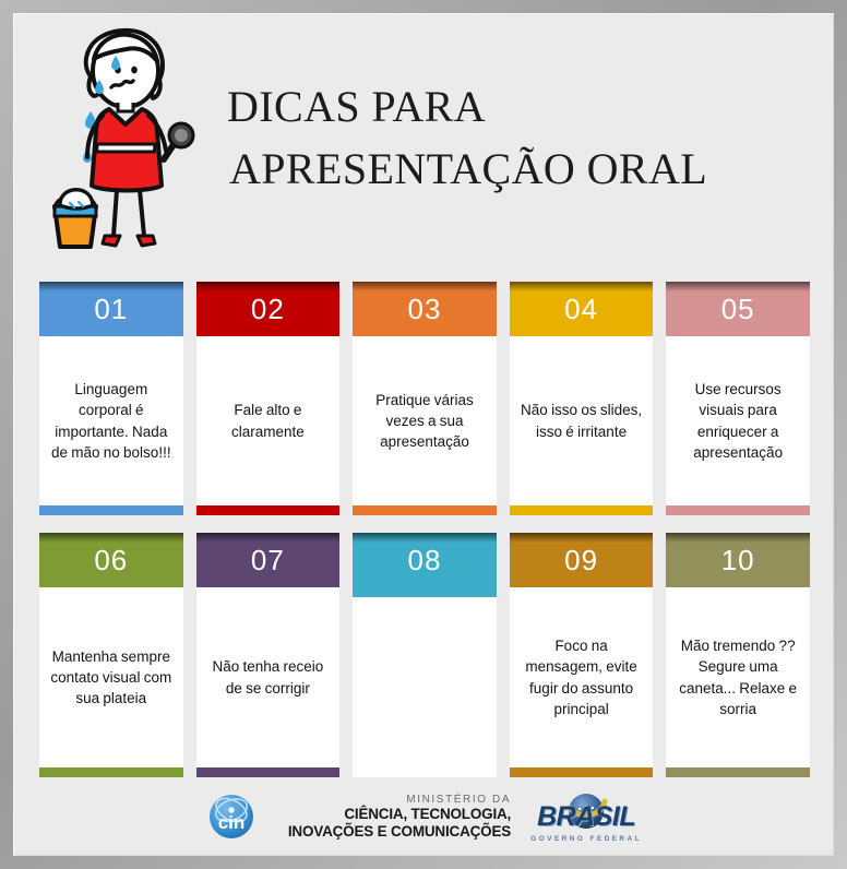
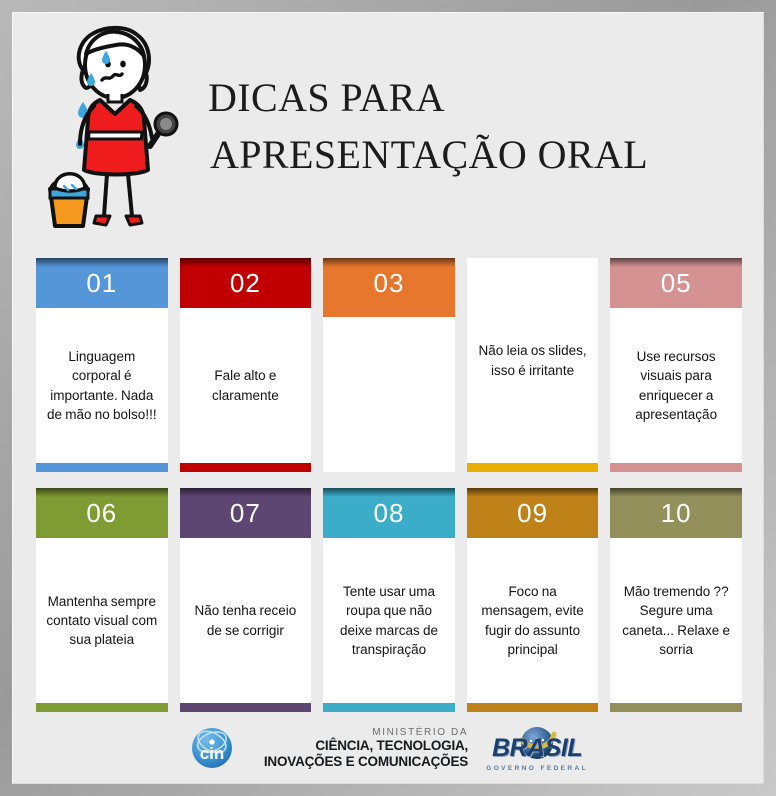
  DICAS PARA
  APRESENTAÇÃO ORAL
  01
  Linguagem corporal é importante. Nada de mão no bolso!!!
  02
  Fale alto e claramente
  03
- Pratique várias vezes a sua apresentação
- 04
- Não isso os slides, isso é irritante
+ Não leia os slides, isso é irritante
  05
  Use recursos visuais para enriquecer a apresentação
  06
  Mantenha sempre contato visual com sua plateia
  07
  Não tenha receio de se corrigir
  08
+ Tente usar uma roupa que não deixe marcas de transpiração
  09
  Foco na mensagem, evite fugir do assunto principal
  10
  Mão tremendo ?? Segure uma caneta... Relaxe e sorria
  cin
  MINISTÉRIO DA
  CIÊNCIA, TECNOLOGIA,
  INOVAÇÕES E COMUNICAÇÕES
  BRASIL
